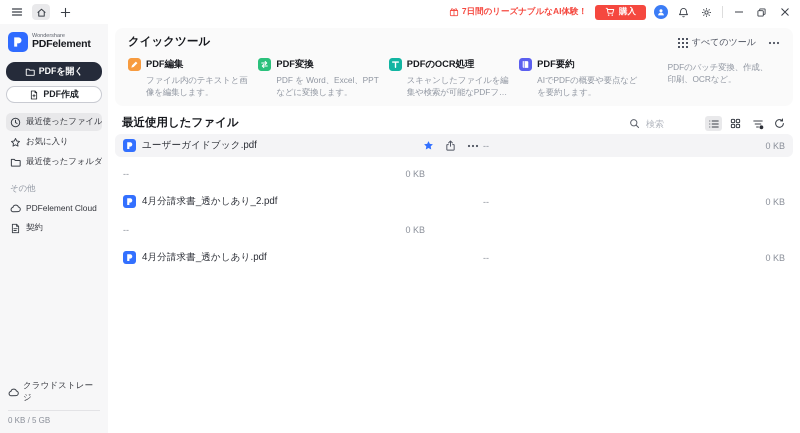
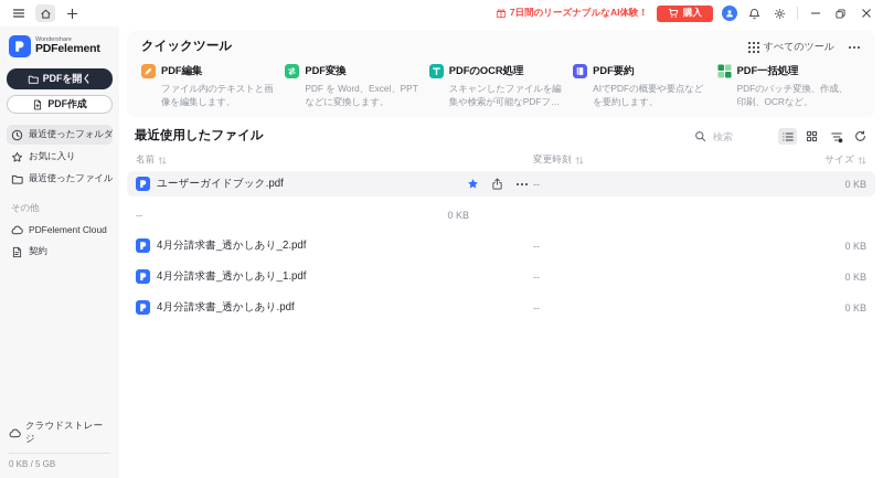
  7日間のリーズナブルなAI体験！
  購入
  PDFelement
  PDFを開く
  PDF作成
- 最近使ったファイル
+ 最近使ったフォルダ
  お気に入り
- 最近使ったフォルダ
+ 最近使ったファイル
  その他
  PDFelement Cloud
  契約
  クラウドストレージ
  0 KB / 5 GB
  クイックツール
  すべてのツール
  PDF編集
  ファイル内のテキストと画像を編集します。
  PDF変換
  PDF を Word、Excel、PPT などに変換します。
  PDFのOCR処理
  スキャンしたファイルを編集や検索が可能なPDFファ
  PDF要約
  AIでPDFの概要や要点などを要約します。
+ PDF一括処理
  PDFのバッチ変換、作成、印刷、OCRなど。
  最近使用したファイル
  検索
+ 名前
+ 変更時刻
+ サイズ
  ユーザーガイドブック.pdf
  --
  0 KB
  --
  0 KB
  4月分請求書_透かしあり_2.pdf
  --
  0 KB
+ 4月分請求書_透かしあり_1.pdf
  --
  0 KB
  4月分請求書_透かしあり.pdf
  --
  0 KB
